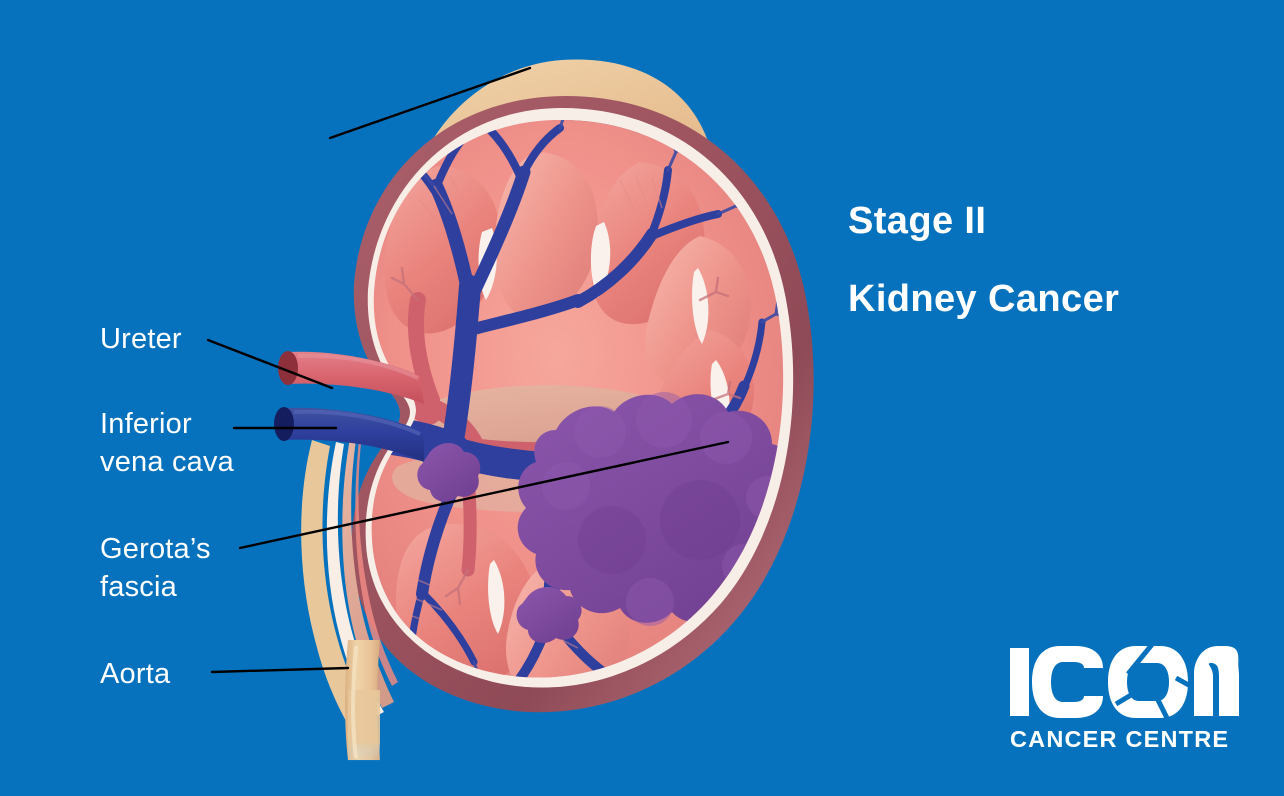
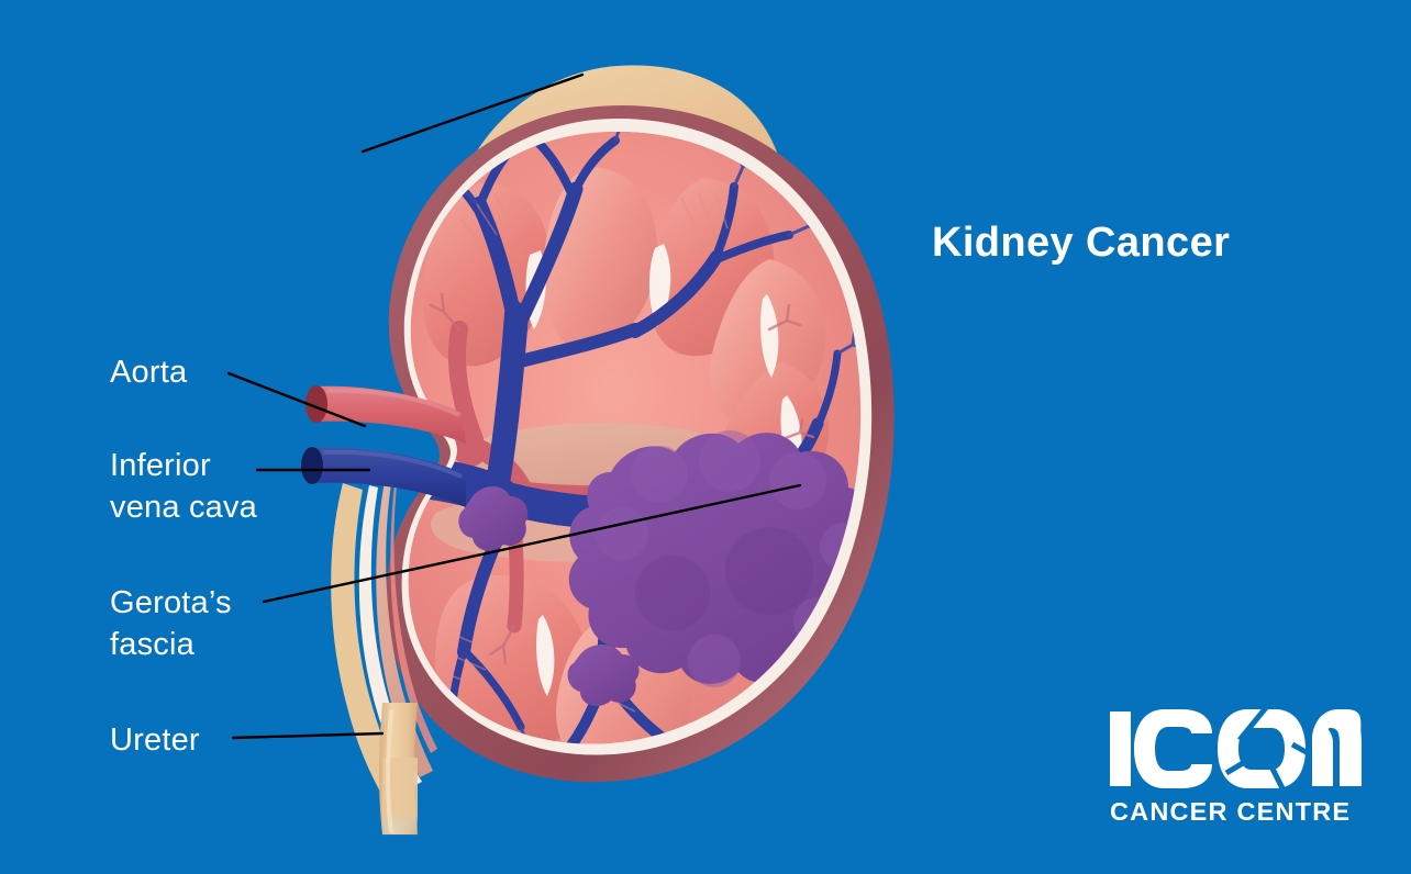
- Ureter
+ Aorta
  Inferior
  vena cava
  Gerota’s
  fascia
- Aorta
+ Ureter
- Stage II
  Kidney Cancer
  CANCER CENTRE
